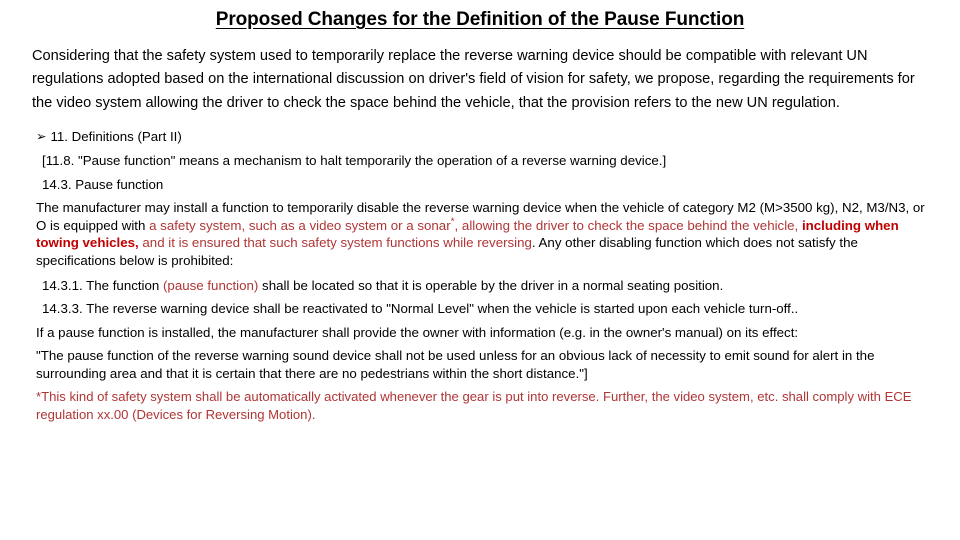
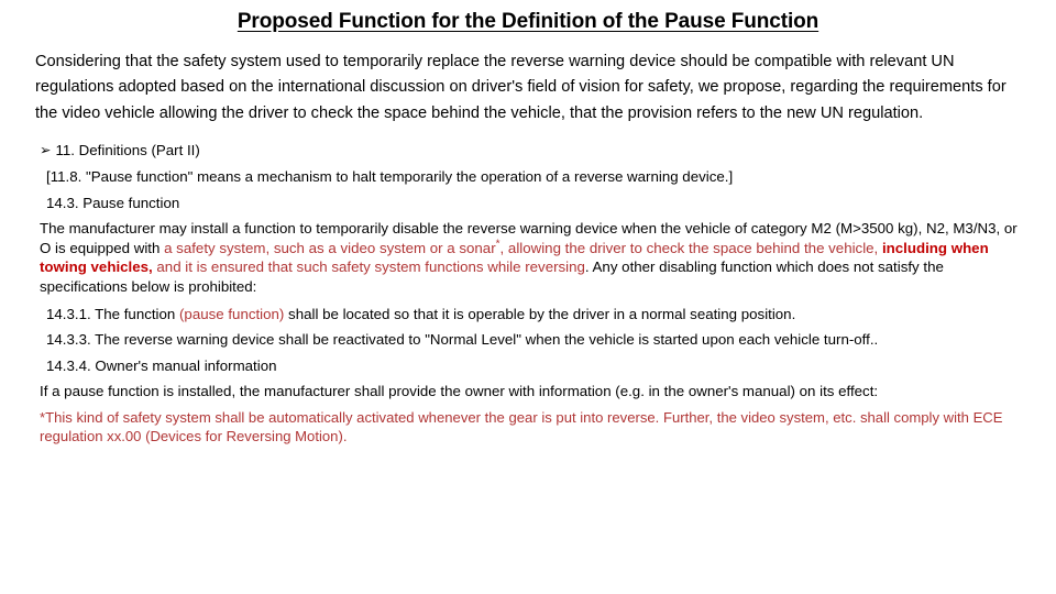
- Proposed Changes for the Definition of the Pause Function
+ Proposed Function for the Definition of the Pause Function
- Considering that the safety system used to temporarily replace the reverse warning device should be compatible with relevant UN regulations adopted based on the international discussion on driver's field of vision for safety, we propose, regarding the requirements for the video system allowing the driver to check the space behind the vehicle, that the provision refers to the new UN regulation.
+ Considering that the safety system used to temporarily replace the reverse warning device should be compatible with relevant UN regulations adopted based on the international discussion on driver's field of vision for safety, we propose, regarding the requirements for the video vehicle allowing the driver to check the space behind the vehicle, that the provision refers to the new UN regulation.
  ➢ 11. Definitions (Part II)
  [11.8. "Pause function" means a mechanism to halt temporarily the operation of a reverse warning device.]
  14.3. Pause function
  The manufacturer may install a function to temporarily disable the reverse warning device when the vehicle of category M2 (M>3500 kg), N2, M3/N3, or O is equipped with a safety system, such as a video system or a sonar*, allowing the driver to check the space behind the vehicle, including when towing vehicles, and it is ensured that such safety system functions while reversing. Any other disabling function which does not satisfy the specifications below is prohibited:
  14.3.1. The function (pause function) shall be located so that it is operable by the driver in a normal seating position.
  14.3.3. The reverse warning device shall be reactivated to "Normal Level" when the vehicle is started upon each vehicle turn-off..
+ 14.3.4. Owner's manual information
  If a pause function is installed, the manufacturer shall provide the owner with information (e.g. in the owner's manual) on its effect:
- "The pause function of the reverse warning sound device shall not be used unless for an obvious lack of necessity to emit sound for alert in the surrounding area and that it is certain that there are no pedestrians within the short distance."]
  *This kind of safety system shall be automatically activated whenever the gear is put into reverse. Further, the video system, etc. shall comply with ECE regulation xx.00 (Devices for Reversing Motion).
